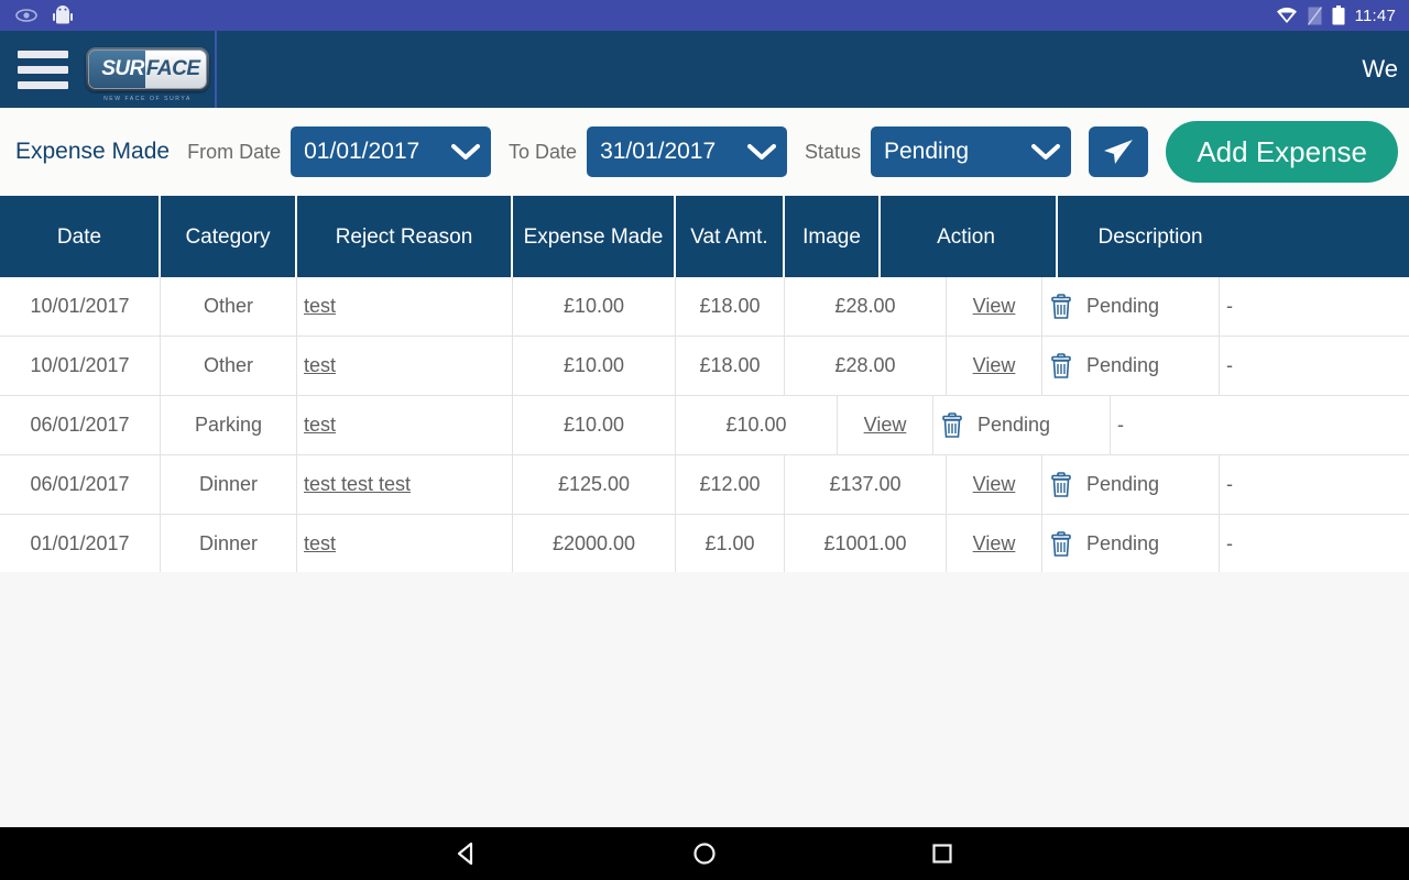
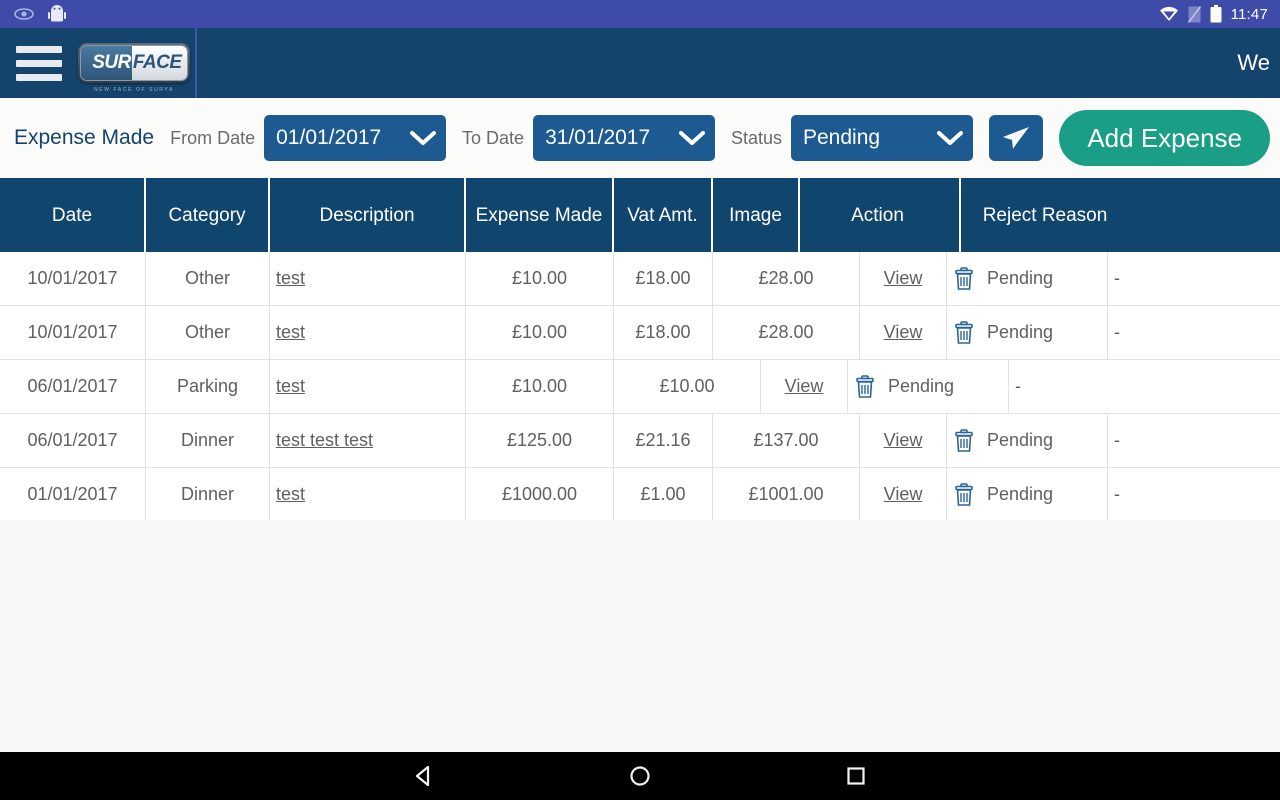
  11:47
  SUR
  FACE
  We
  Expense Made
  From Date
  01/01/2017
  To Date
  31/01/2017
  Status
  Pending
  Add Expense
  Date
  Category
- Reject Reason
+ Description
  Expense Made
  Vat Amt.
  Image
  Action
- Description
+ Reject Reason
  10/01/2017
  Other
  test
  £10.00
  £18.00
  £28.00
  View
  Pending
  -
  10/01/2017
  Other
  test
  £10.00
  £18.00
  £28.00
  View
  Pending
  -
  06/01/2017
  Parking
  test
  £10.00
  £10.00
  View
  Pending
  -
  06/01/2017
  Dinner
  test test test
  £125.00
- £12.00
+ £21.16
  £137.00
  View
  Pending
  -
  01/01/2017
  Dinner
  test
- £2000.00
+ £1000.00
  £1.00
  £1001.00
  View
  Pending
  -
